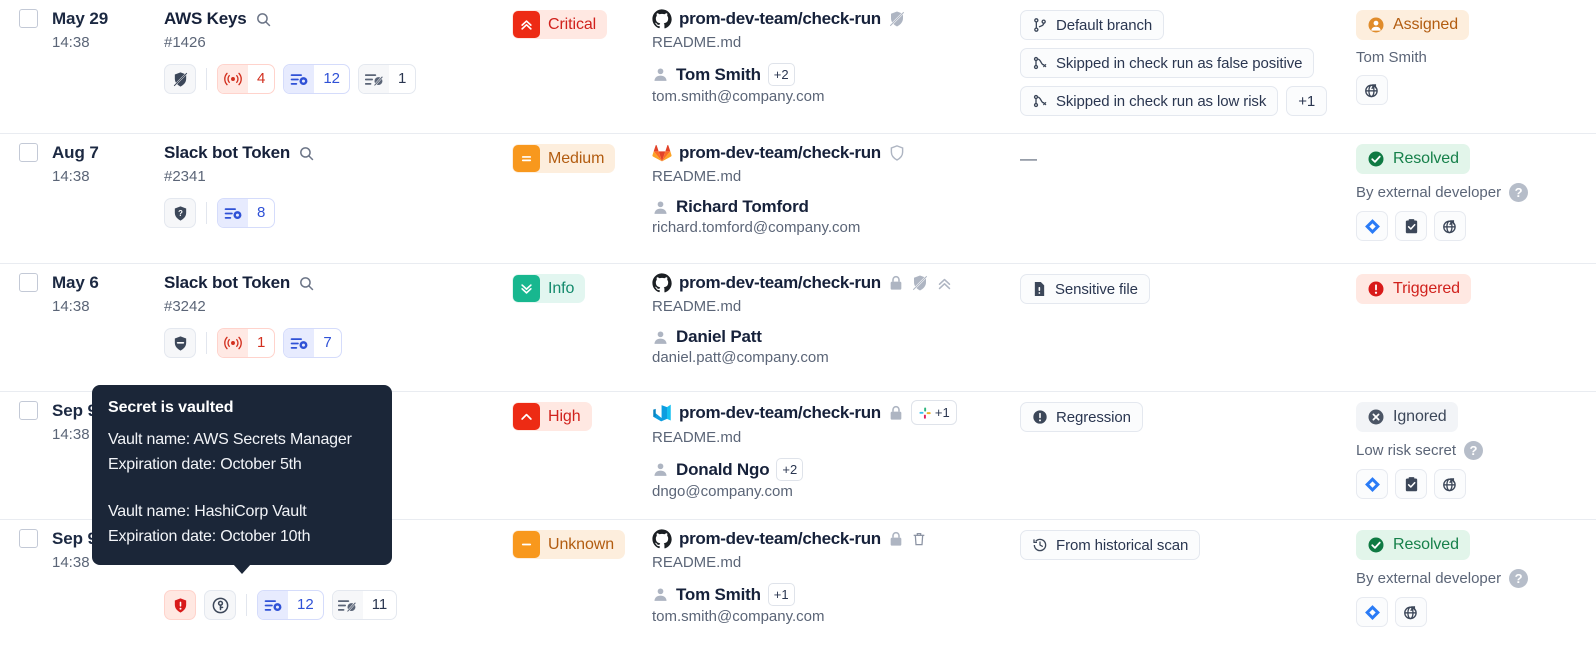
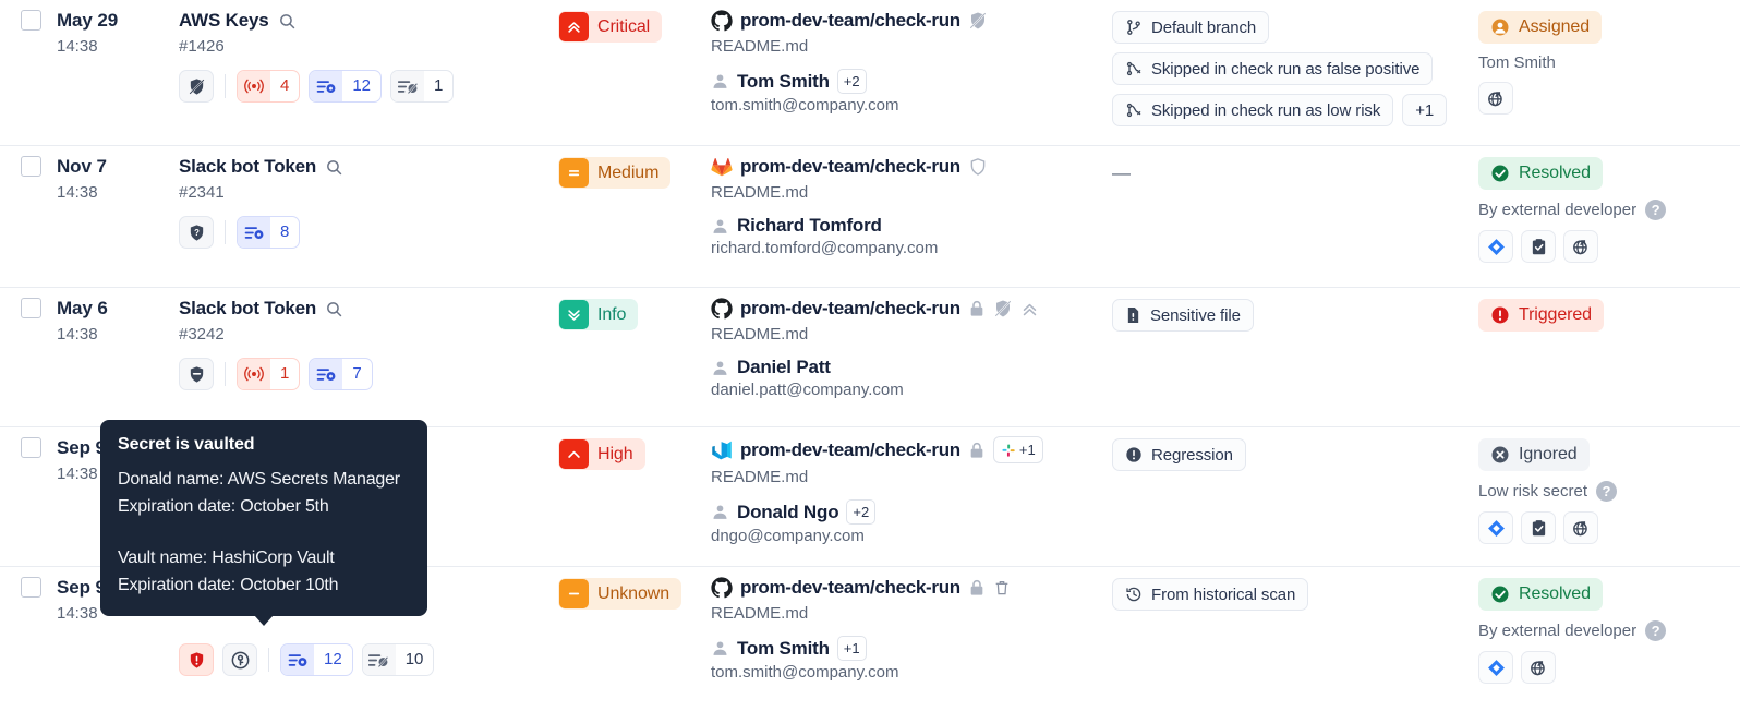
  May 29
  14:38
  AWS Keys
  #1426
  4
  12
  1
  Critical
  prom-dev-team/check-run
  README.md
  Tom Smith
  +2
  tom.smith@company.com
  Default branch
  Skipped in check run as false positive
  Skipped in check run as low risk
  +1
  Assigned
  Tom Smith
- Aug 7
+ Nov 7
  14:38
  Slack bot Token
  #2341
  ?
  8
  Medium
  prom-dev-team/check-run
  README.md
  Richard Tomford
  richard.tomford@company.com
  —
  Resolved
  By external developer
  ?
  May 6
  14:38
  Slack bot Token
  #3242
  1
  7
  Info
  prom-dev-team/check-run
  README.md
  Daniel Patt
  daniel.patt@company.com
  Sensitive file
  Triggered
  Sep
  14:38
  High
  prom-dev-team/check-run
  +1
  README.md
  Donald Ngo
  +2
  dngo@company.com
  Regression
  Ignored
  Low risk secret
  ?
  Sep
  14:38
  12
- 11
+ 10
  Unknown
  prom-dev-team/check-run
  README.md
  Tom Smith
  +1
  tom.smith@company.com
  From historical scan
  Resolved
  By external developer
  ?
  Secret is vaulted
- Vault name: AWS Secrets Manager
+ Donald name: AWS Secrets Manager
  Expiration date: October 5th
  Vault name: HashiCorp Vault
  Expiration date: October 10th
